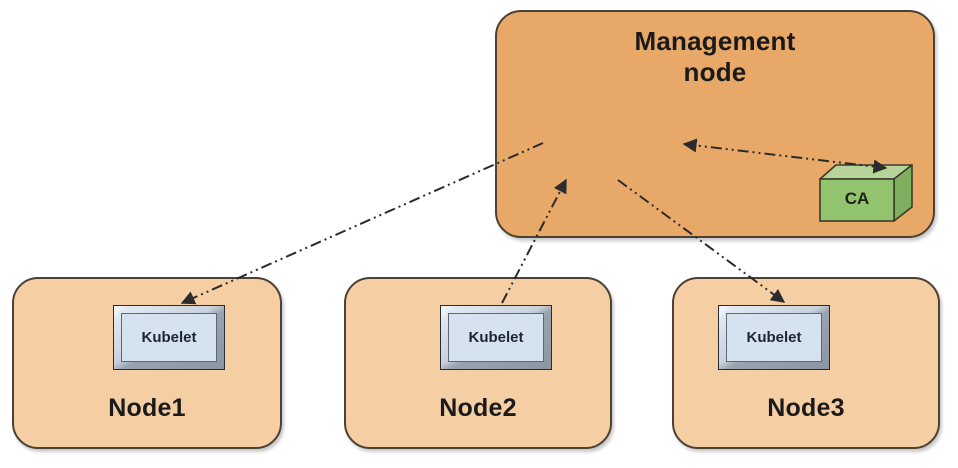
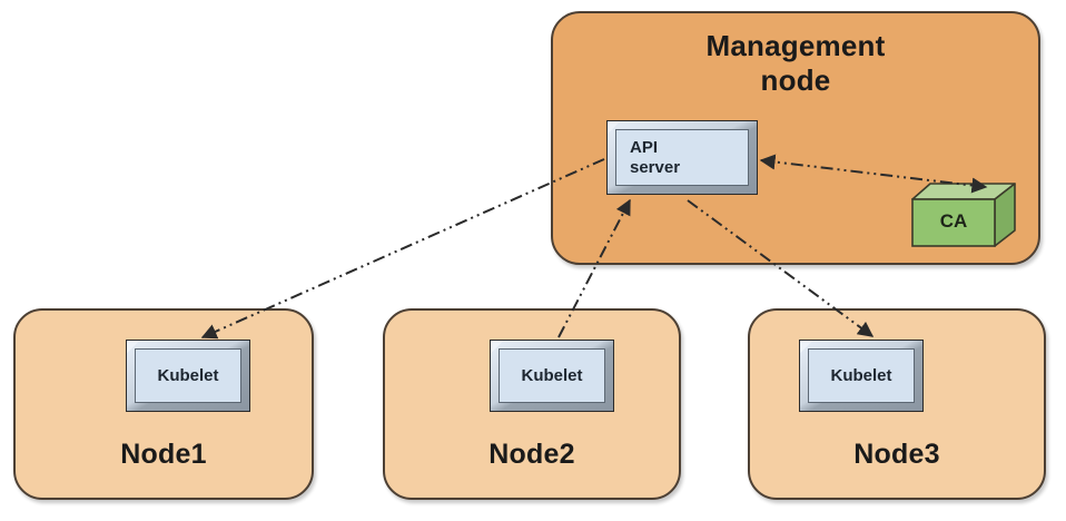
  Management
  node
  Node1
  Node2
  Node3
+ API
+ server
  CA
  Kubelet
  Kubelet
  Kubelet
